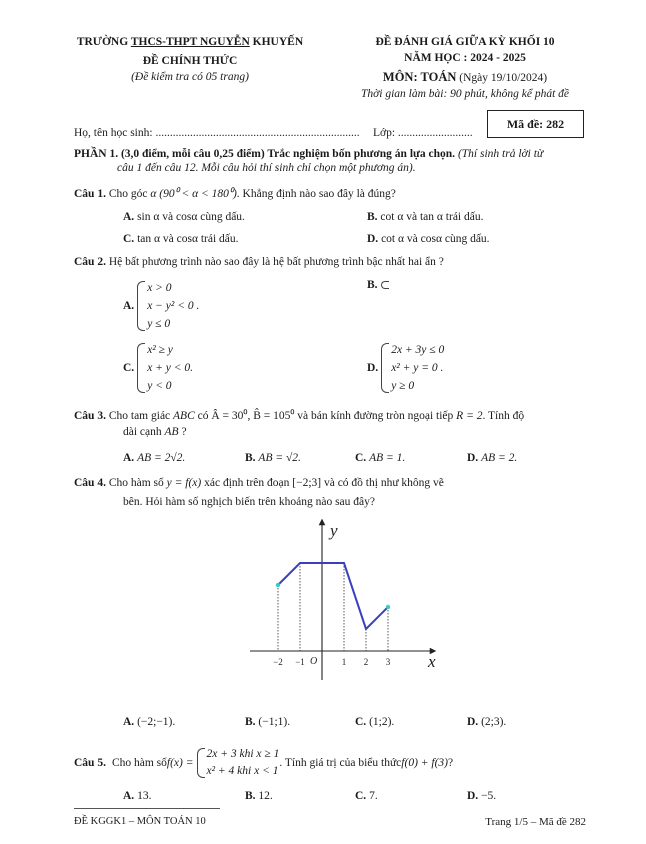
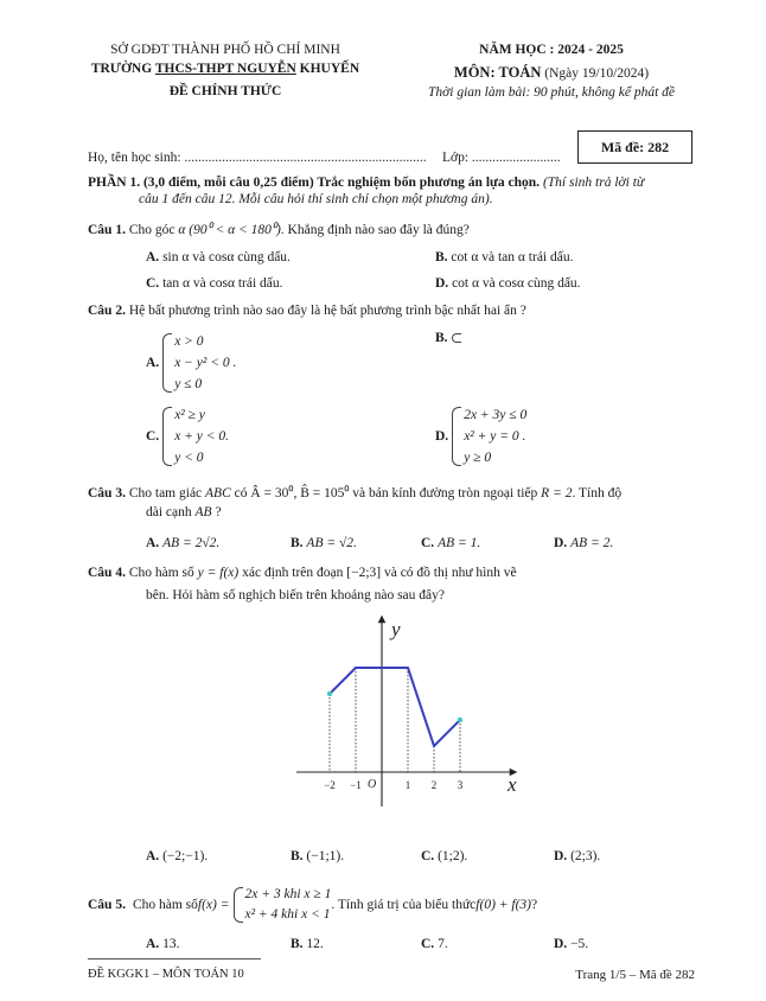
+ SỞ GDĐT THÀNH PHỐ HỒ CHÍ MINH
  TRƯỜNG THCS-THPT NGUYỄN KHUYẾN
  ĐỀ CHÍNH THỨC
- (Đề kiểm tra có 05 trang)
- ĐỀ ĐÁNH GIÁ GIỮA KỲ KHỐI 10
  NĂM HỌC : 2024 - 2025
  MÔN: TOÁN (Ngày 19/10/2024)
  Thời gian làm bài: 90 phút, không kể phát đề
  Họ, tên học sinh: .......................................................................
  Lớp: ..........................
  Mã đề: 282
  PHẦN 1. (3,0 điểm, mỗi câu 0,25 điểm) Trắc nghiệm bốn phương án lựa chọn. (Thí sinh trả lời từ
  câu 1 đến câu 12. Mỗi câu hỏi thí sinh chỉ chọn một phương án).
  Câu 1. Cho góc α (90⁰ < α < 180⁰). Khẳng định nào sao đây là đúng?
  A. sin α và cosα cùng dấu.
  B. cot α và tan α trái dấu.
  C. tan α và cosα trái dấu.
  D. cot α và cosα cùng dấu.
  Câu 2. Hệ bất phương trình nào sao đây là hệ bất phương trình bậc nhất hai ẩn ?
  A.
  x > 0
  x − y² < 0 .
  y ≤ 0
  B.
  C.
  x² ≥ y
  x + y < 0.
  y < 0
  D.
  2x + 3y ≤ 0
  x² + y = 0 .
  y ≥ 0
  Câu 3. Cho tam giác ABC có Â = 30⁰, B̂ = 105⁰ và bán kính đường tròn ngoại tiếp R = 2. Tính độ
  dài cạnh AB ?
  A. AB = 2√2.
  B. AB = √2.
  C. AB = 1.
  D. AB = 2.
- Câu 4. Cho hàm số y = f(x) xác định trên đoạn [−2;3] và có đồ thị như không vẽ
+ Câu 4. Cho hàm số y = f(x) xác định trên đoạn [−2;3] và có đồ thị như hình vẽ
  bên. Hỏi hàm số nghịch biến trên khoảng nào sau đây?
  −2
  −1
  1
  2
  3
  x
  y
  O
  A. (−2;−1).
  B. (−1;1).
  C. (1;2).
  D. (2;3).
  Câu 5.
  Cho hàm số
  f(x) =
  2x + 3 khi x ≥ 1
  x² + 4 khi x < 1
  . Tính giá trị của biểu thức
  f(0) + f(3)
  ?
  A. 13.
  B. 12.
  C. 7.
  D. −5.
  ĐỀ KGGK1 – MÔN TOÁN 10
  Trang 1/5 – Mã đề 282
